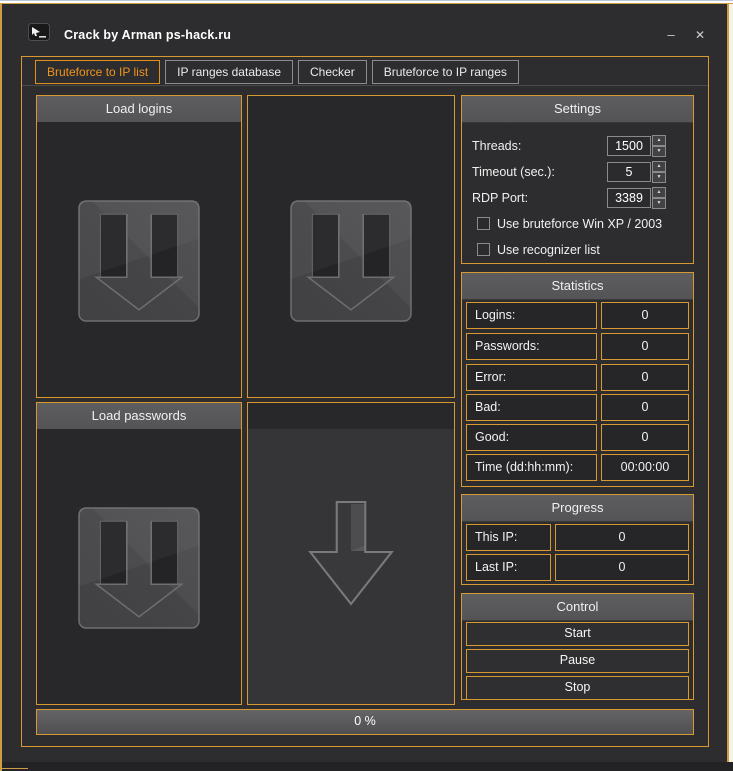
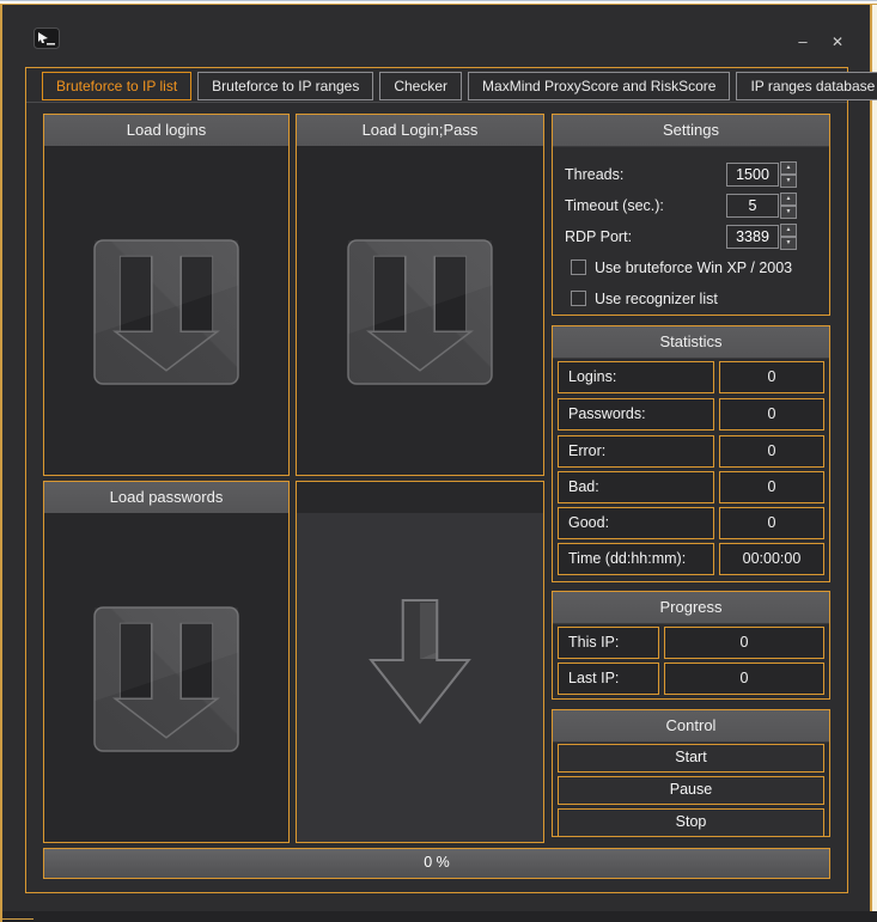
- Crack by Arman ps-hack.ru
  –
  ✕
  Bruteforce to IP list
- IP ranges database
+ Bruteforce to IP ranges
  Checker
+ MaxMind ProxyScore and RiskScore
- Bruteforce to IP ranges
+ IP ranges database
  Load logins
+ Load Login;Pass
  Load passwords
  Settings
  Threads:
  1500
  Timeout (sec.):
  5
  RDP Port:
  3389
  Use bruteforce Win XP / 2003
  Use recognizer list
  Statistics
  Logins:
  0
  Passwords:
  0
  Error:
  0
  Bad:
  0
  Good:
  0
  Time (dd:hh:mm):
  00:00:00
  Progress
  This IP:
  0
  Last IP:
  0
  Control
  Start
  Pause
  Stop
  0 %
